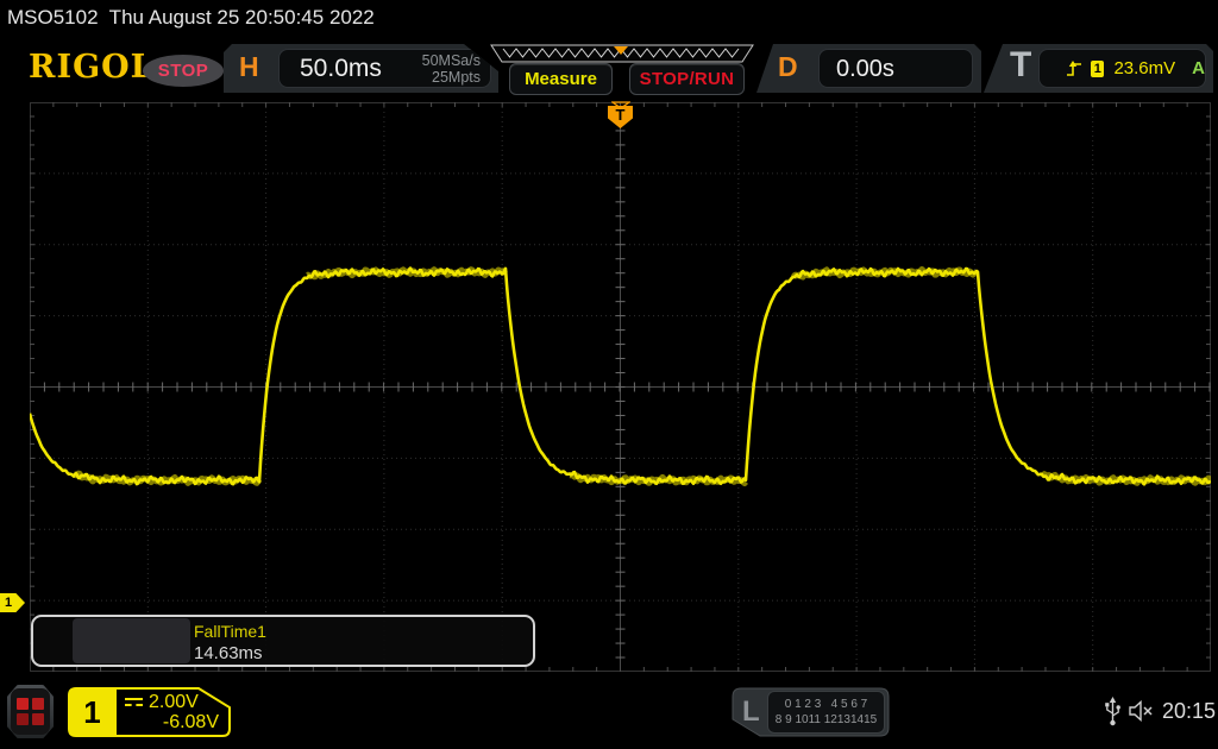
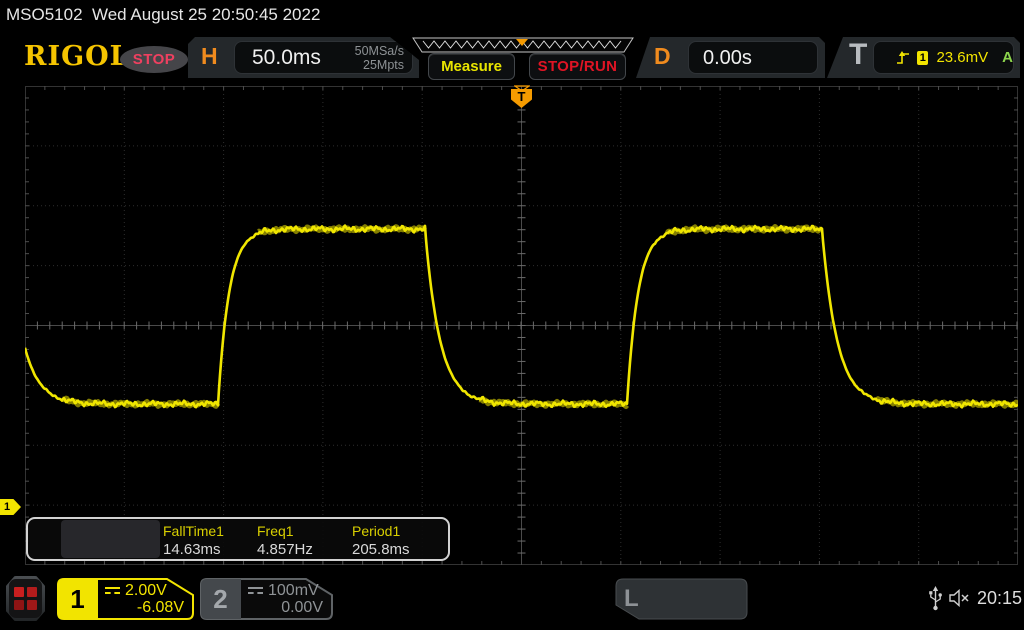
- MSO5102 Thu August 25 20:50:45 2022
+ MSO5102 Wed August 25 20:50:45 2022
  RIGO
  STOP
  H
  50.0ms
  50MSa/s
  25Mpts
  Measure
  STOP/RUN
  D
  0.00s
  T
  1
  23.6mV
  A
  T
  1
  FallTime1
  14.63ms
+ Freq1
+ 4.857Hz
+ Period1
+ 205.8ms
  1
  2.00V
  -6.08V
+ 2
+ 100mV
+ 0.00V
  L
- 0 1 2 3 4 5 6 7
- 8 9 1011 12131415
  20:15
